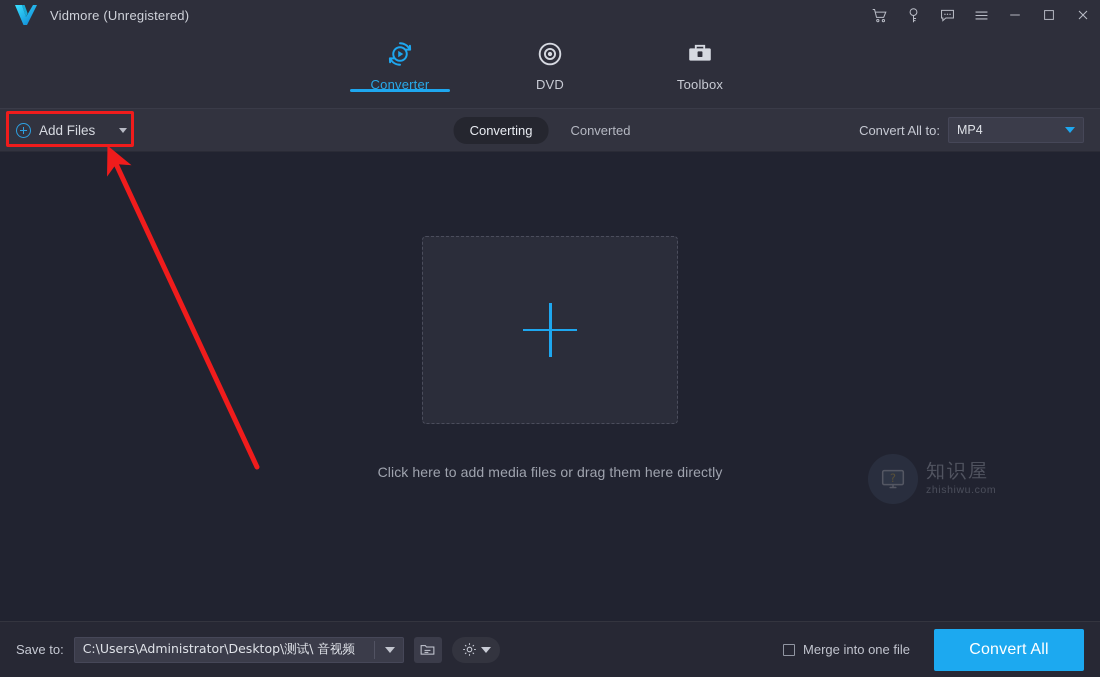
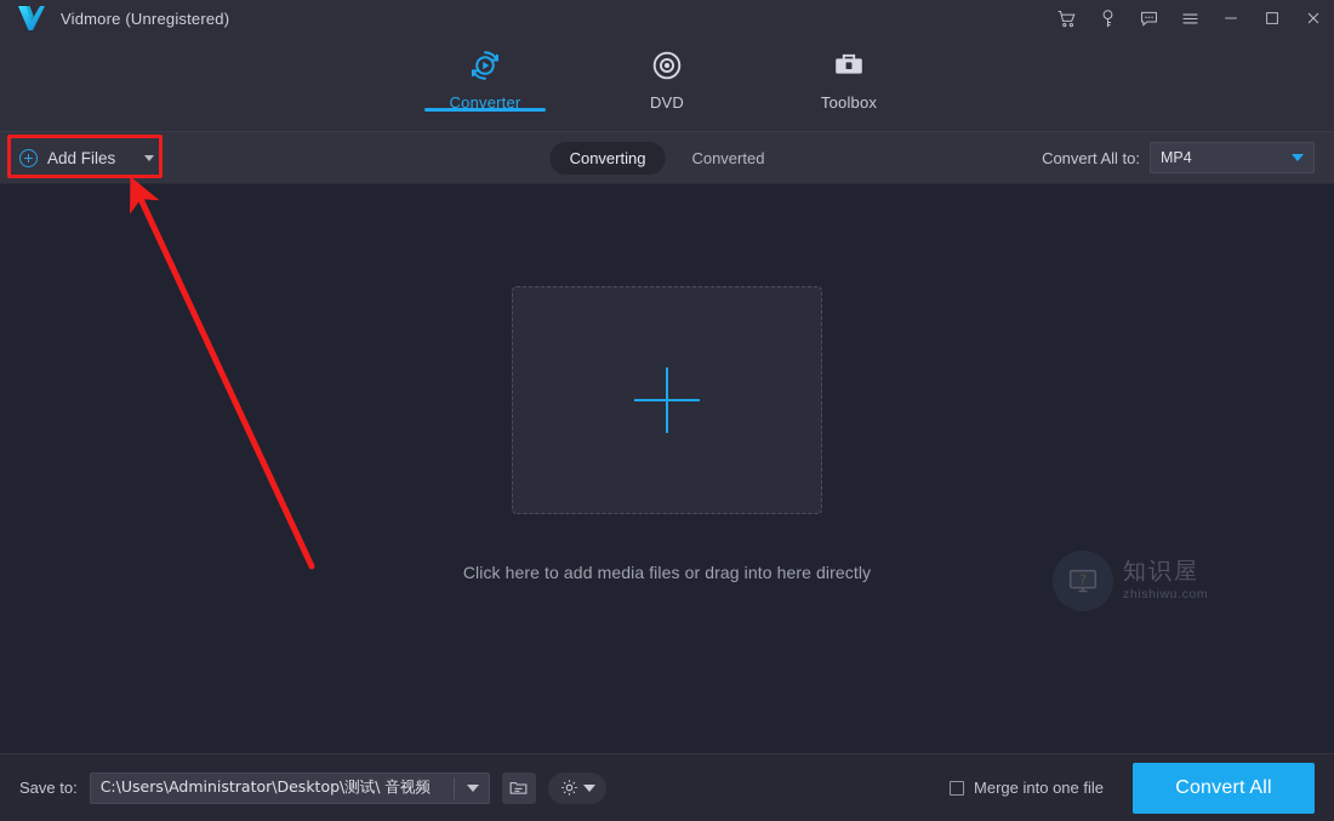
  Vidmore (Unregistered)
  Converter
  DVD
  Toolbox
  Add Files
  Converting
  Converted
  Convert All to:
  MP4
- Click here to add media files or drag them here directly
+ Click here to add media files or drag into here directly
  ?
  知识屋
  zhishiwu.com
  Save to:
  C:\Users\Administrator\Desktop\测试\ 音视频
  Merge into one file
  Convert All
